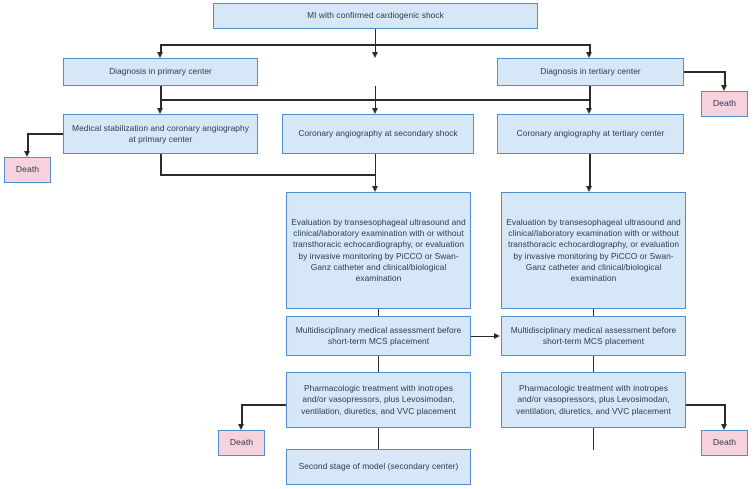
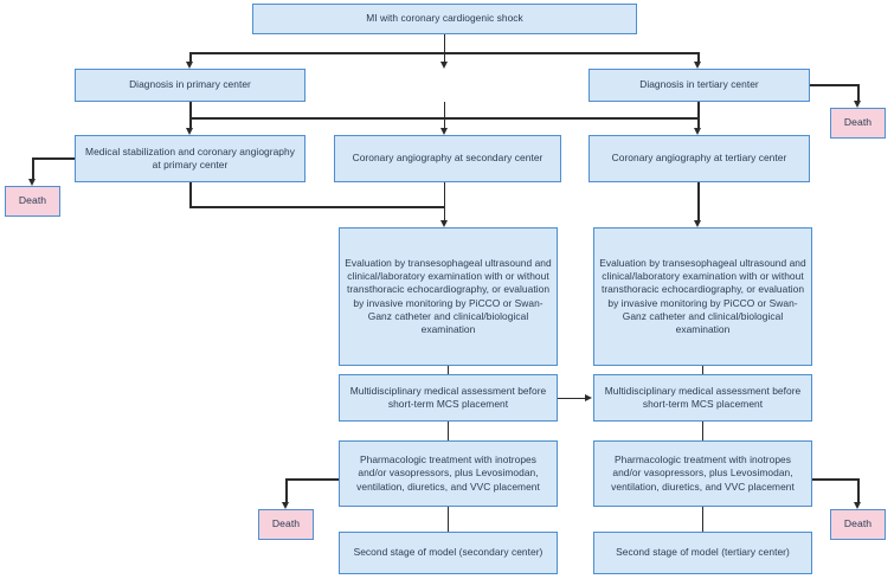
- MI with confirmed cardiogenic shock
+ MI with coronary cardiogenic shock
  Diagnosis in primary center
  Diagnosis in tertiary center
  Death
  Medical stabilization and coronary angiography at primary center
- Coronary angiography at secondary shock
+ Coronary angiography at secondary center
  Coronary angiography at tertiary center
  Death
  Evaluation by transesophageal ultrasound and clinical/laboratory examination with or without transthoracic echocardiography, or evaluation by invasive monitoring by PiCCO or Swan-Ganz catheter and clinical/biological examination
  Evaluation by transesophageal ultrasound and clinical/laboratory examination with or without transthoracic echocardiography, or evaluation by invasive monitoring by PiCCO or Swan-Ganz catheter and clinical/biological examination
  Multidisciplinary medical assessment before short-term MCS placement
  Multidisciplinary medical assessment before short-term MCS placement
  Pharmacologic treatment with inotropes and/or vasopressors, plus Levosimodan, ventilation, diuretics, and VVC placement
  Pharmacologic treatment with inotropes and/or vasopressors, plus Levosimodan, ventilation, diuretics, and VVC placement
  Death
  Death
  Second stage of model (secondary center)
+ Second stage of model (tertiary center)
